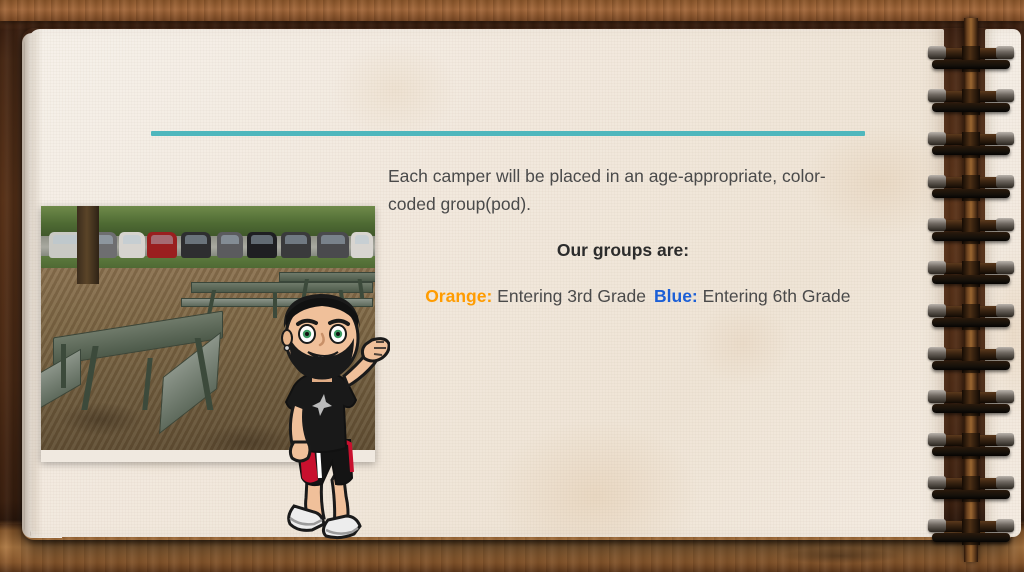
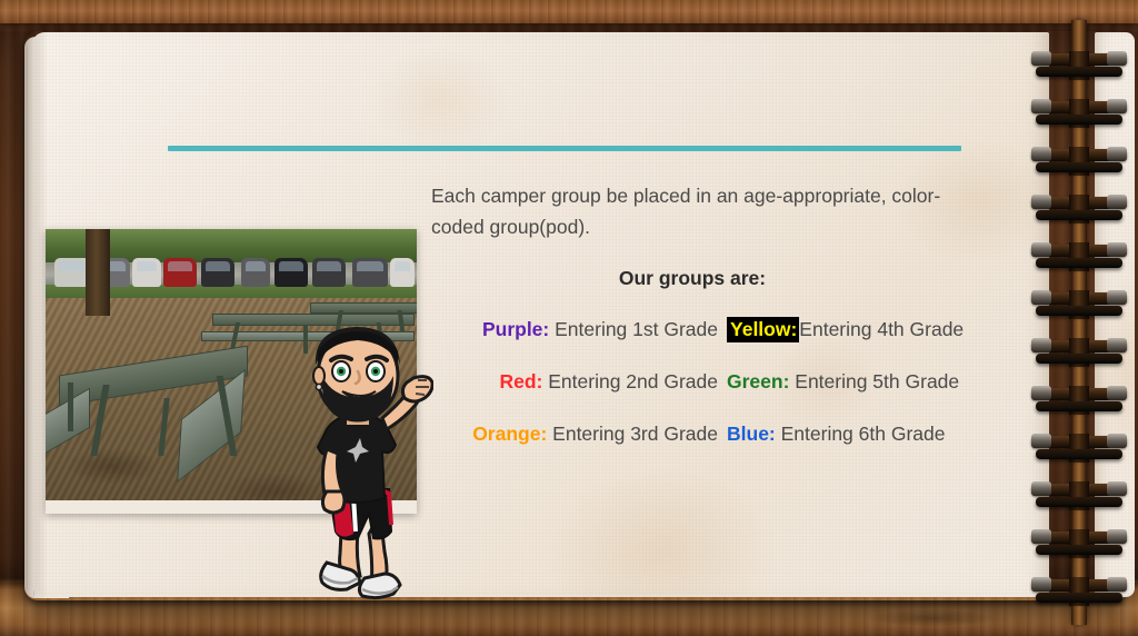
- Each camper will be placed in an age-appropriate, color-coded group(pod).
+ Each camper group be placed in an age-appropriate, color-coded group(pod).
  Our groups are:
+ Purple: Entering 1st Grade
+ Yellow:Entering 4th Grade
+ Red: Entering 2nd Grade
+ Green: Entering 5th Grade
  Orange: Entering 3rd Grade
  Blue: Entering 6th Grade
